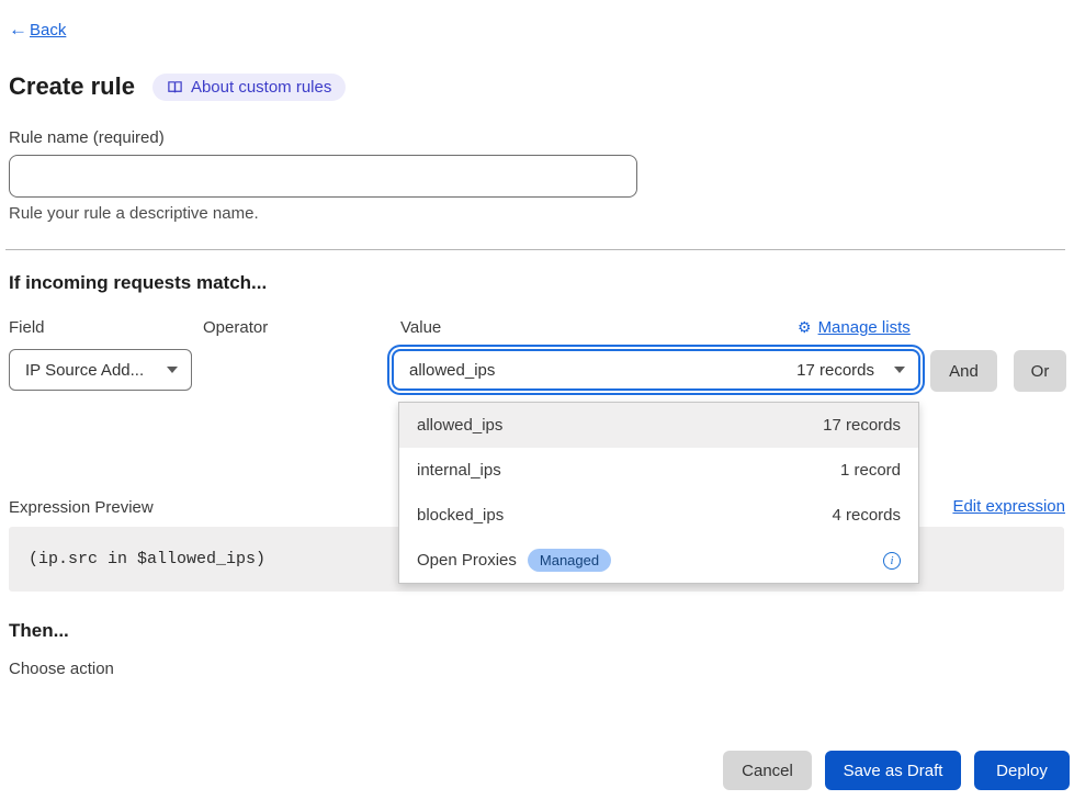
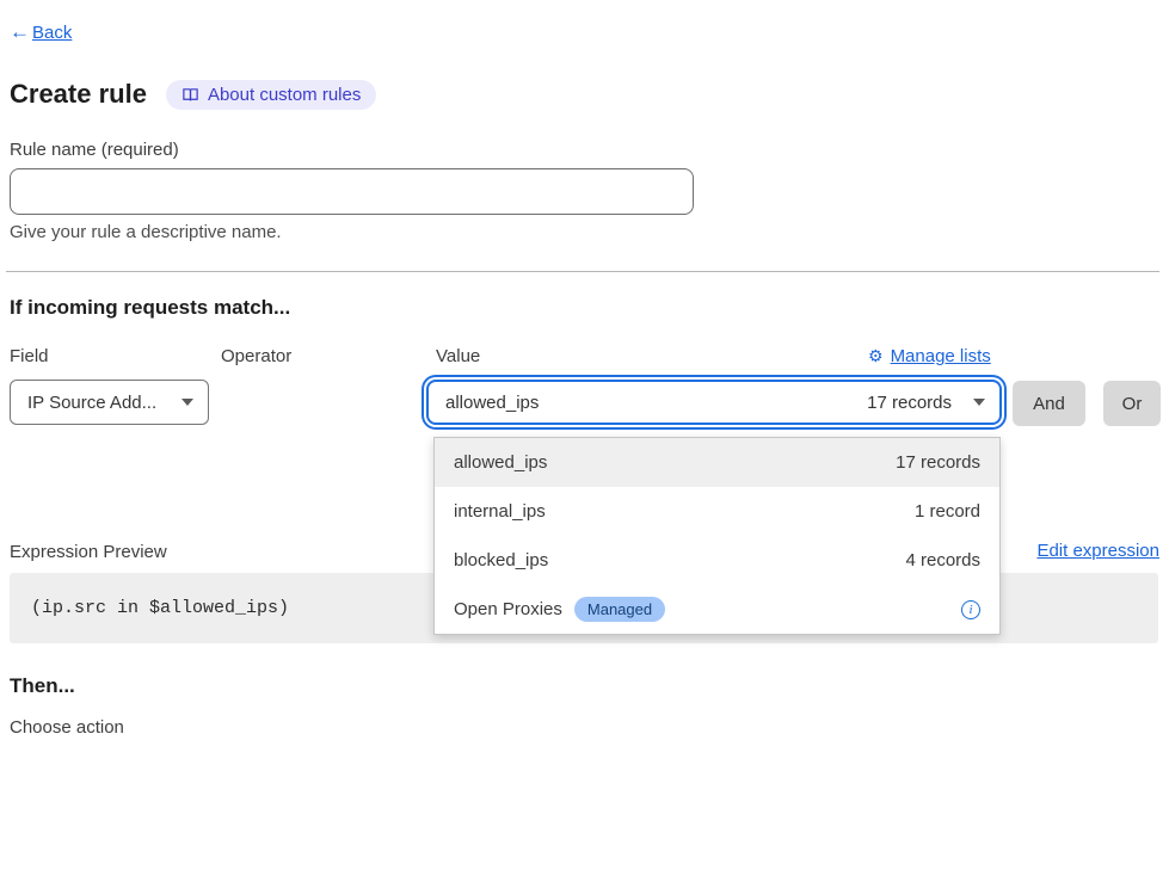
  ←
  Back
  Create rule
  About custom rules
  Rule name (required)
- Rule your rule a descriptive name.
+ Give your rule a descriptive name.
  If incoming requests match...
  Field
  Operator
  Value
  ⚙
  Manage lists
  IP Source Add...
  allowed_ips
  17 records
  And
  Or
  allowed_ips
  17 records
  internal_ips
  1 record
  blocked_ips
  4 records
  Open Proxies
  Managed
  i
  Expression Preview
  Edit expression
  (ip.src in $allowed_ips)
  Then...
  Choose action
- Cancel
- Save as Draft
- Deploy
